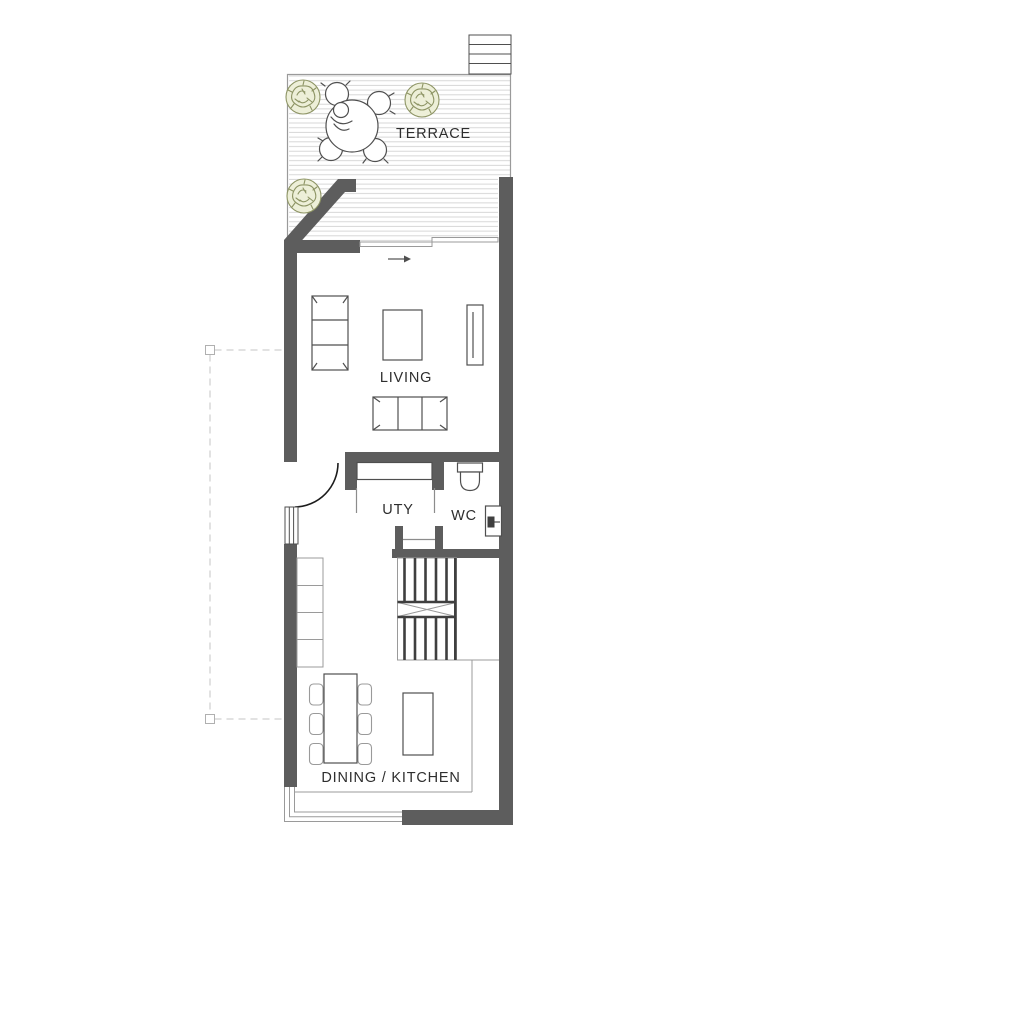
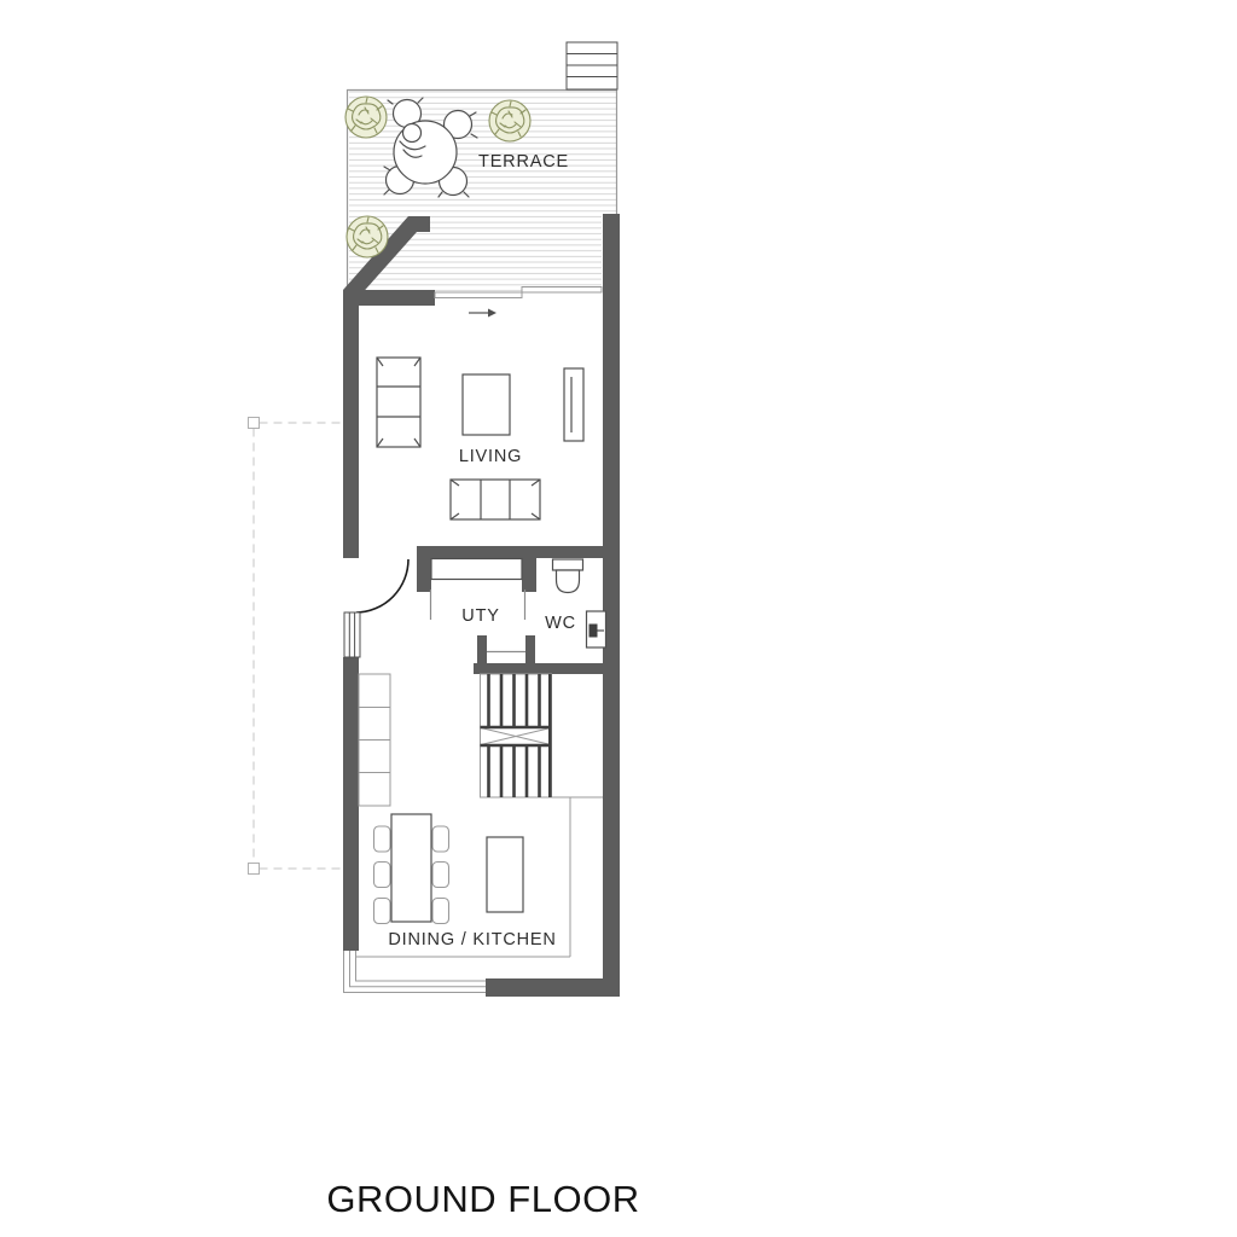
  TERRACE
  LIVING
  UTY
  WC
  DINING / KITCHEN
+ GROUND FLOOR
